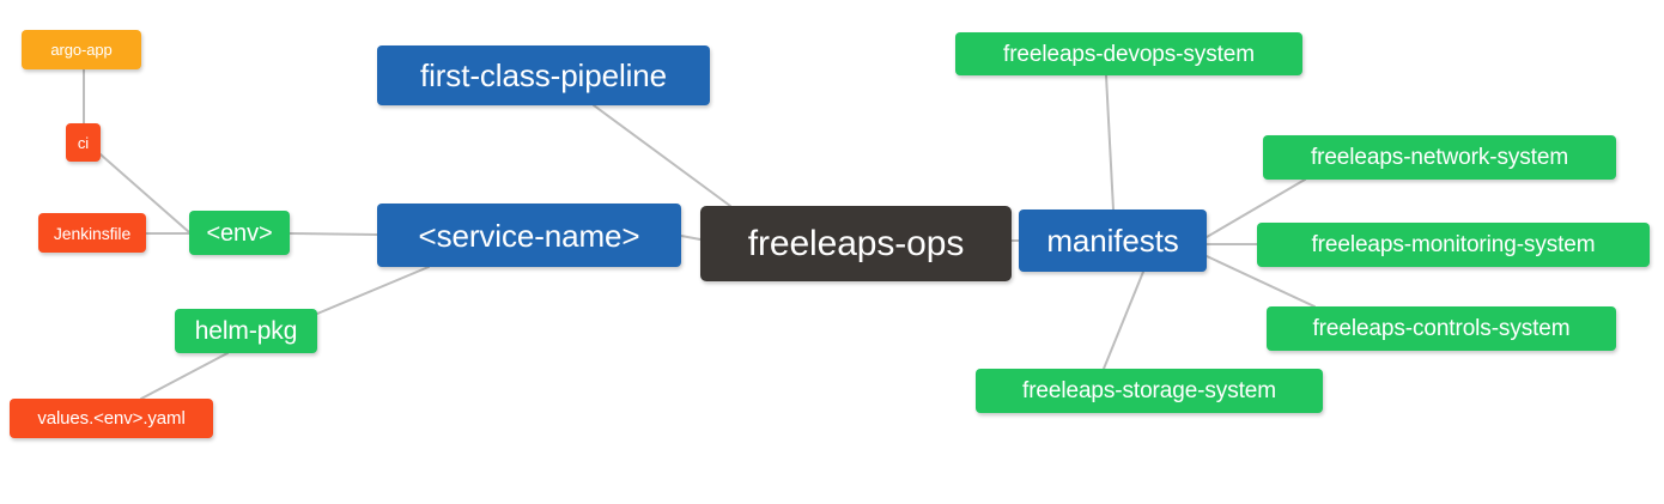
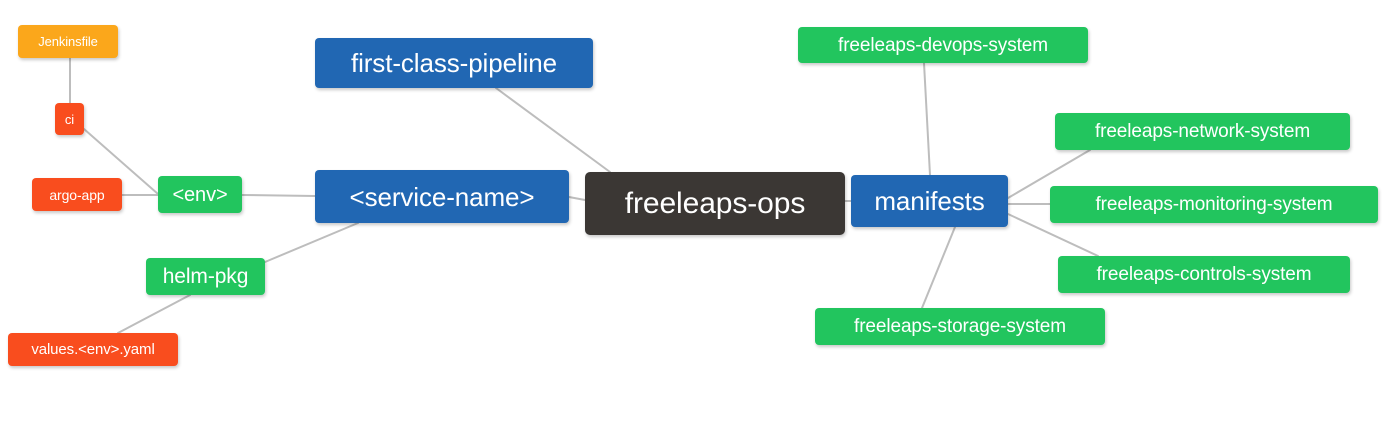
- argo-app
+ Jenkinsfile
  ci
- Jenkinsfile
+ argo-app
  <env>
  helm-pkg
  values.<env>.yaml
  first-class-pipeline
  <service-name>
  freeleaps-ops
  manifests
  freeleaps-devops-system
  freeleaps-network-system
  freeleaps-monitoring-system
  freeleaps-controls-system
  freeleaps-storage-system
